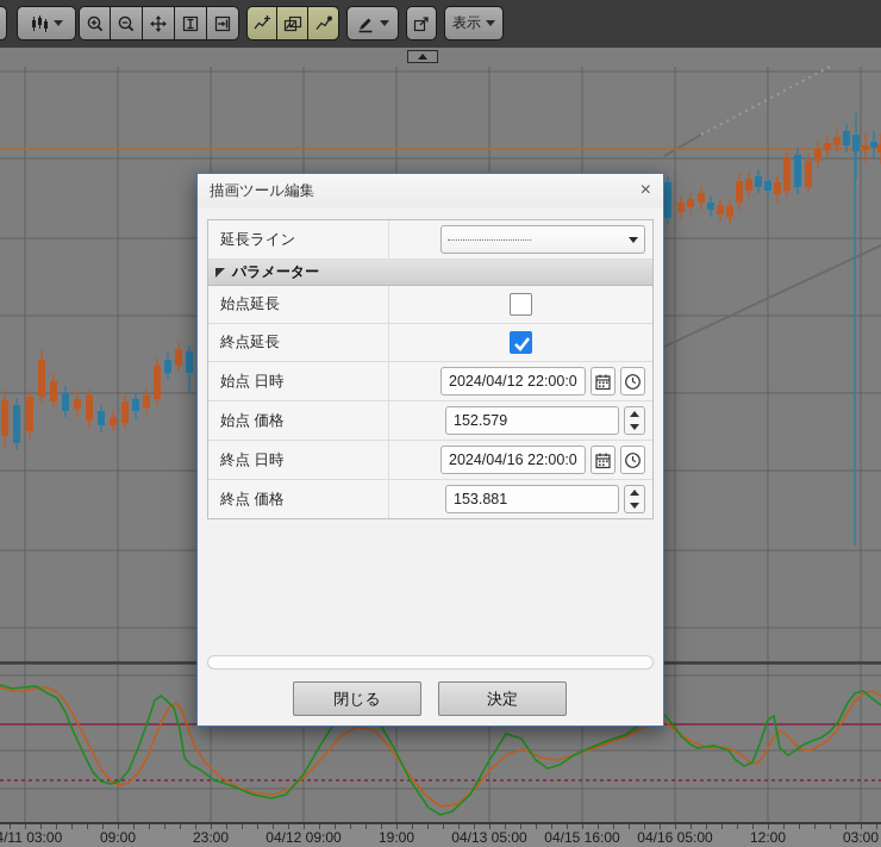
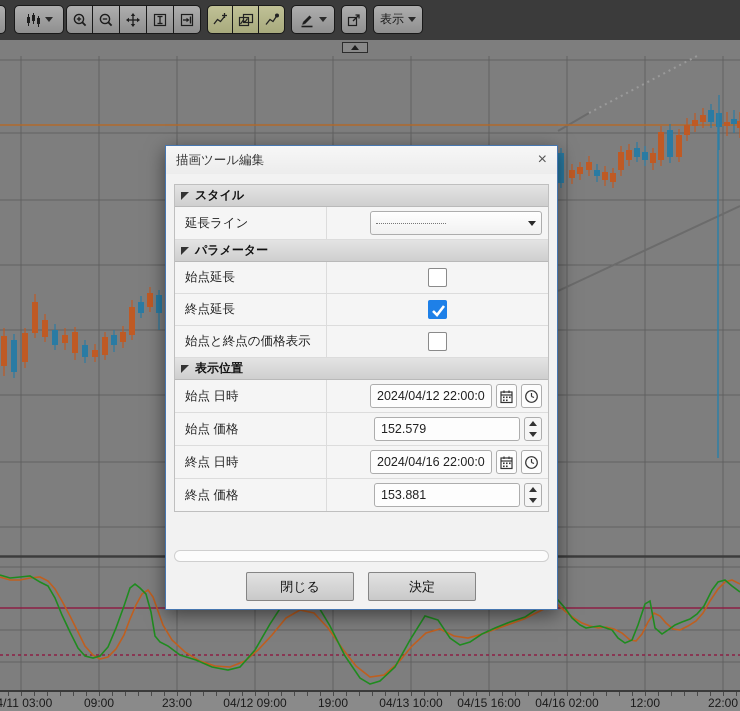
  /11 03:00
  09:00
  23:00
  04/12 09:00
  19:00
- 04/13 05:00
+ 04/13 10:00
  04/15 16:00
- 04/16 05:00
+ 04/16 02:00
  12:00
- 03:00
+ 22:00
  表示
  描画ツール編集
  ×
+ スタイル
  延長ライン
  パラメーター
  始点延長
  終点延長
+ 始点と終点の価格表示
+ 表示位置
  始点 日時
  2024/04/12 22:00:0
  始点 価格
  152.579
  終点 日時
  2024/04/16 22:00:0
  終点 価格
  153.881
  閉じる
  決定
